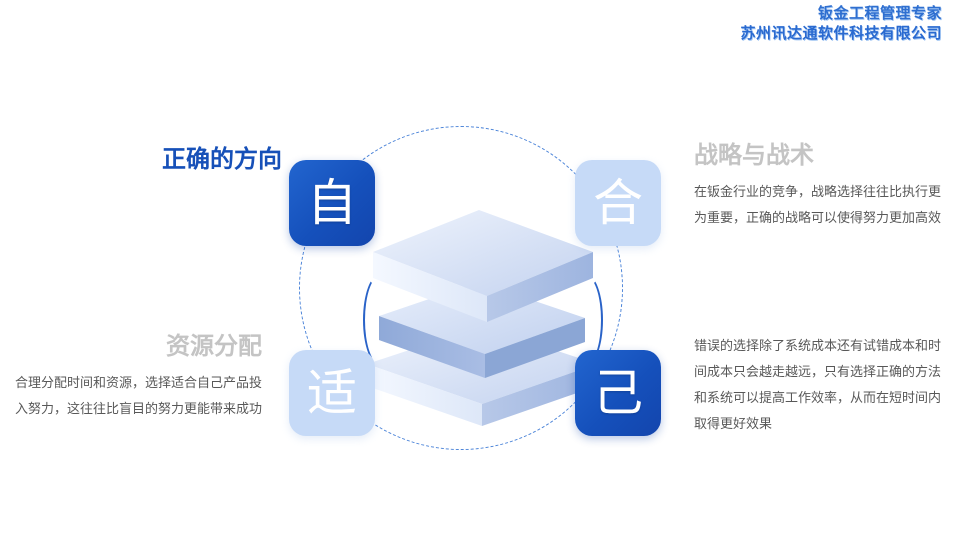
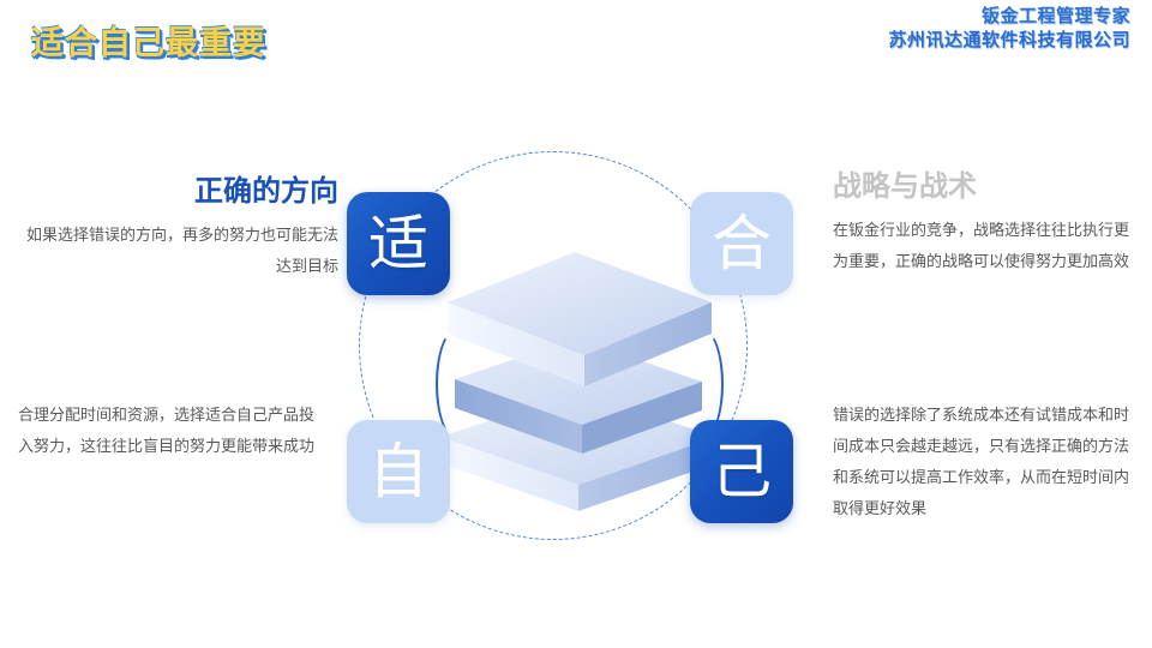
+ 适合自己最重要
  钣金工程管理专家
  苏州讯达通软件科技有限公司
  正确的方向
+ 如果选择错误的方向，再多的努力也可能无法达到目标
  战略与战术
  在钣金行业的竞争，战略选择往往比执行更为重要，正确的战略可以使得努力更加高效
- 资源分配
  合理分配时间和资源，选择适合自己产品投入努力，这往往比盲目的努力更能带来成功
  错误的选择除了系统成本还有试错成本和时间成本只会越走越远，只有选择正确的方法和系统可以提高工作效率，从而在短时间内取得更好效果
- 自
+ 适
  合
- 适
+ 自
  己
